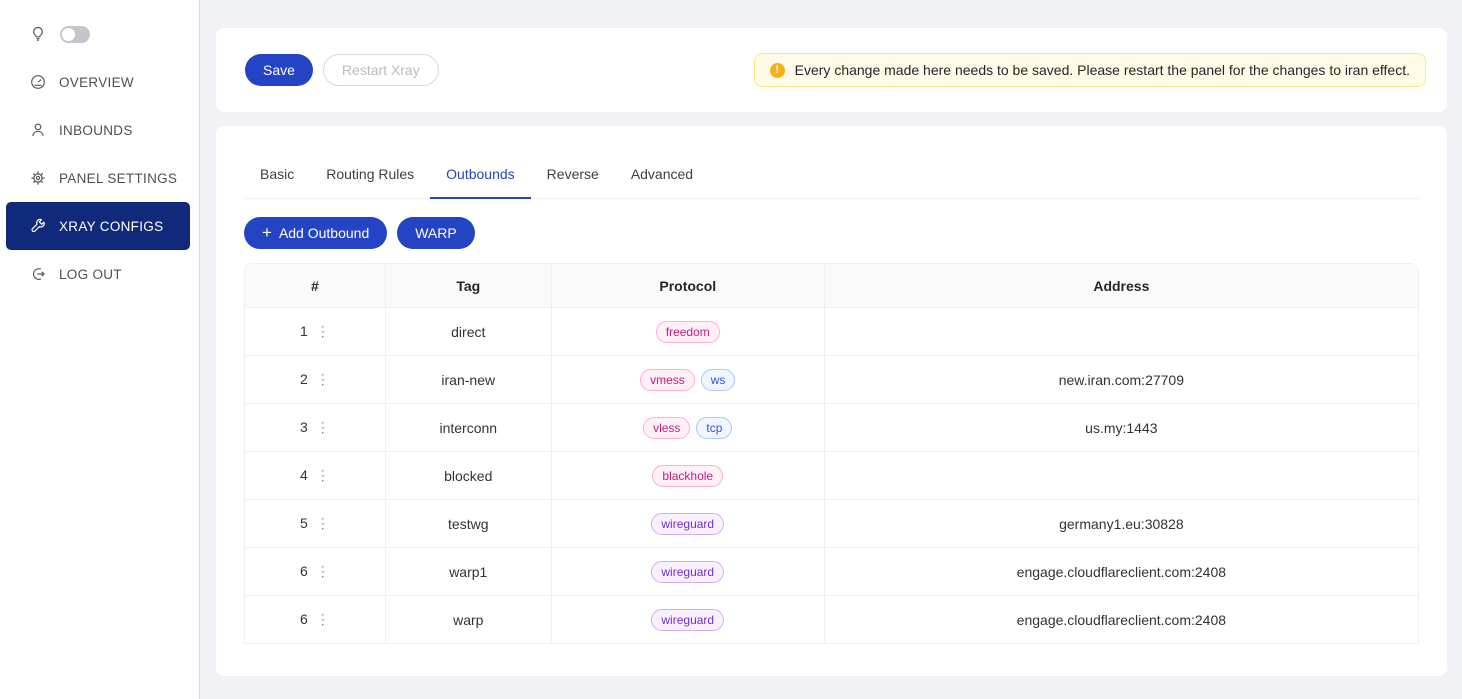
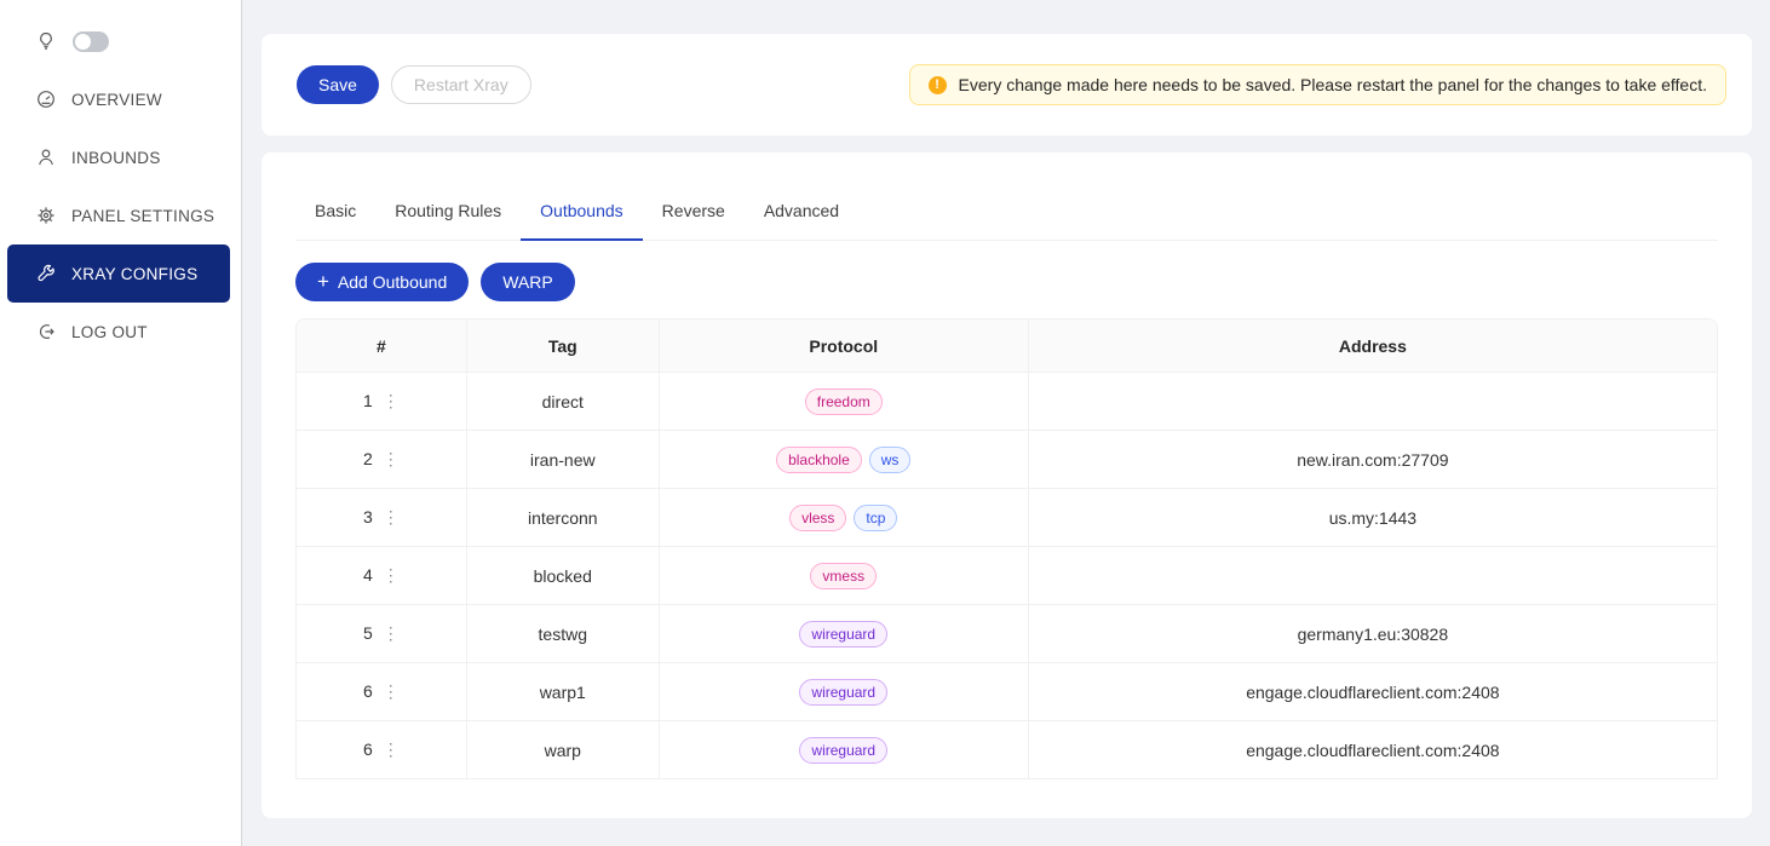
  OVERVIEW
  INBOUNDS
  PANEL SETTINGS
  XRAY CONFIGS
  LOG OUT
  Save
  Restart Xray
  !
- Every change made here needs to be saved. Please restart the panel for the changes to iran effect.
+ Every change made here needs to be saved. Please restart the panel for the changes to take effect.
  Basic
  Routing Rules
  Outbounds
  Reverse
  Advanced
  +
  Add Outbound
  WARP
  #	Tag	Protocol	Address
  1 ⋮	direct	freedom
- 2 ⋮	iran-new	vmess ws	new.iran.com:27709
+ 2 ⋮	iran-new	blackhole ws	new.iran.com:27709
  3 ⋮	interconn	vless tcp	us.my:1443
- 4 ⋮	blocked	blackhole
+ 4 ⋮	blocked	vmess
  5 ⋮	testwg	wireguard	germany1.eu:30828
  6 ⋮	warp1	wireguard	engage.cloudflareclient.com:2408
  6 ⋮	warp	wireguard	engage.cloudflareclient.com:2408
